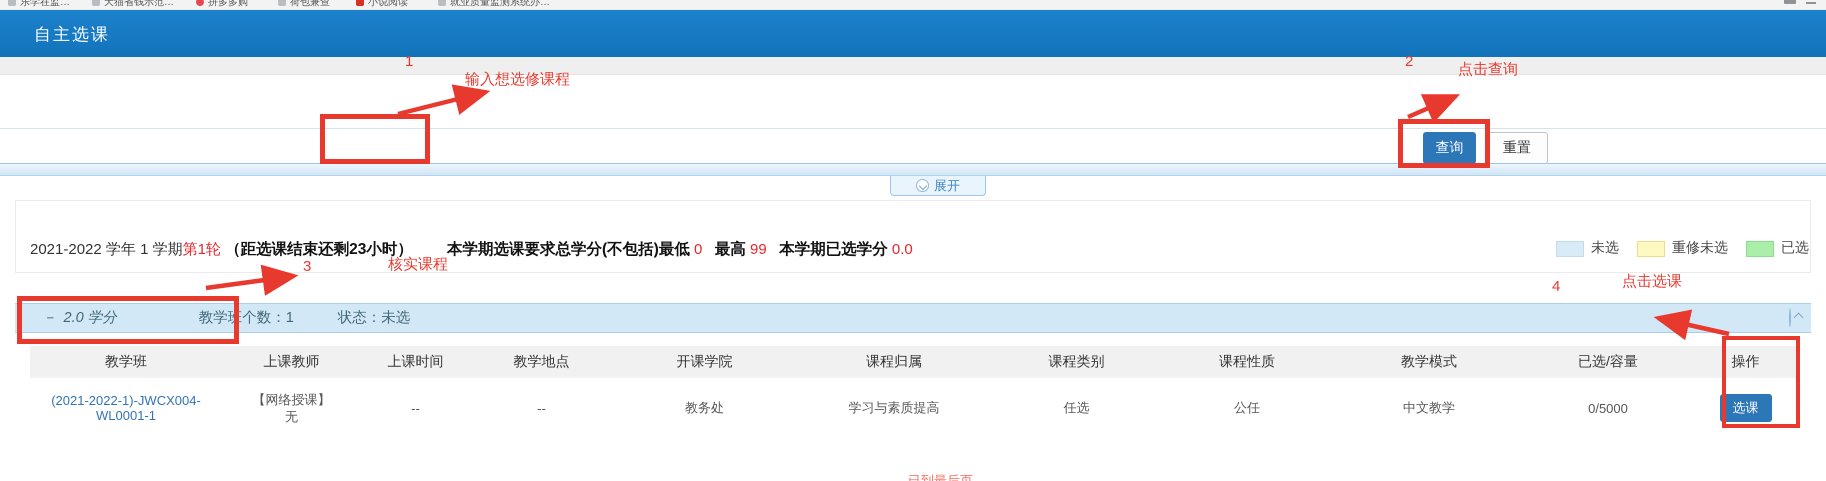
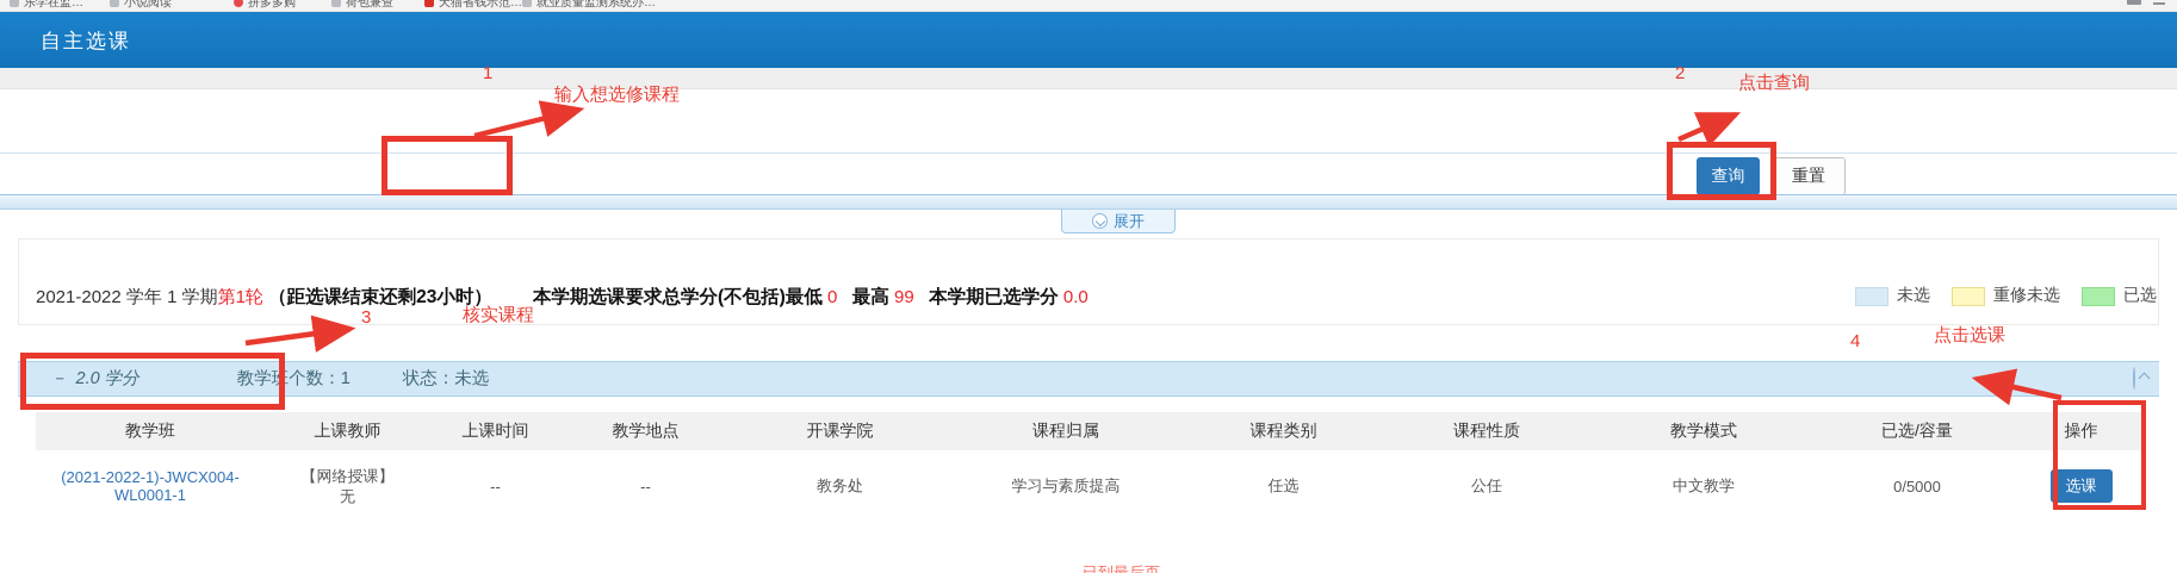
  乐学在监…
- 天猫省钱示范…
+ 小说阅读
  拼多多购
  荷包兼查
- 小说阅读
+ 天猫省钱示范…
  就业质量监测系统办…
  自主选课
  查询
  重置
  展开
  2021-2022 学年 1 学期第1轮 （距选课结束还剩23小时） 本学期选课要求总学分(不包括)最低 0 最高 99 本学期已选学分 0.0
  未选
  重修未选
  已选
  －
  2.0 学分
  教学班个数：
  1
  状态：
  未选
  教学班
  上课教师
  上课时间
  教学地点
  开课学院
  课程归属
  课程类别
  课程性质
  教学模式
  已选/容量
  操作
  (2021-2022-1)-JWCX004-WL0001-1
  【网络授课】
  无
  --
  --
  教务处
  学习与素质提高
  任选
  公任
  中文教学
  0/5000
  选课
  1
  输入想选修课程
  2
  点击查询
  3
  核实课程
  4
  点击选课
